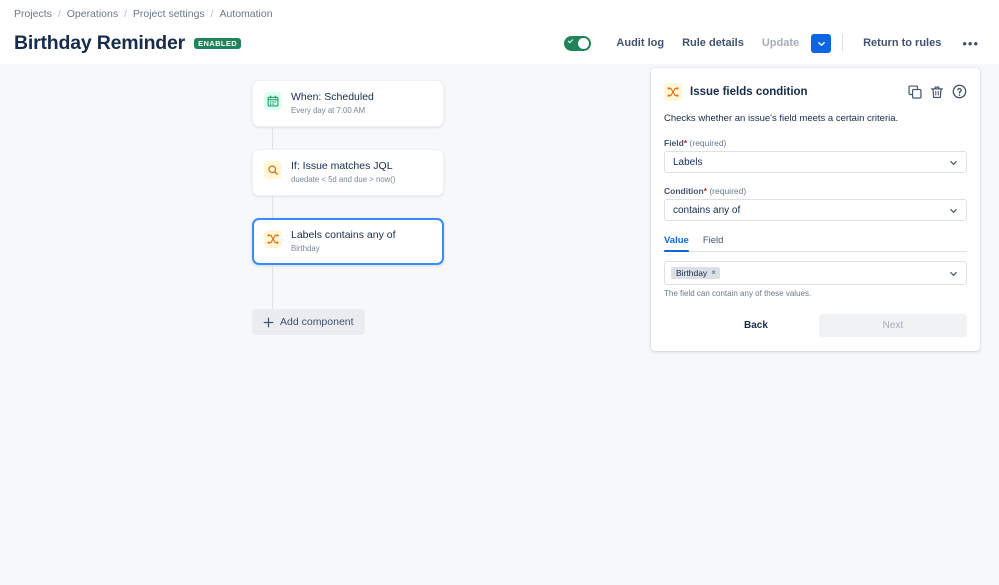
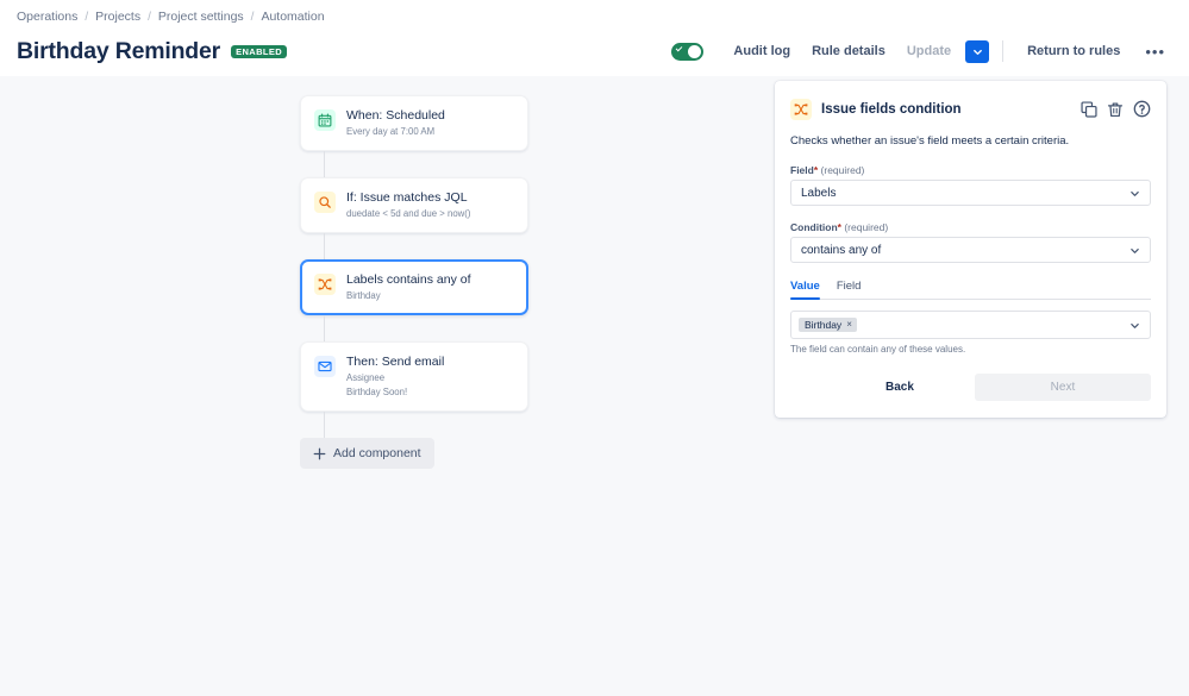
- Projects
+ Operations
  /
- Operations
+ Projects
  /
  Project settings
  /
  Automation
  Birthday Reminder
  ENABLED
  Audit log
  Rule details
  Update
  Return to rules
  •••
  When: Scheduled
  Every day at 7:00 AM
  If: Issue matches JQL
  duedate < 5d and due > now()
  Labels contains any of
  Birthday
+ Then: Send email
+ Assignee
+ Birthday Soon!
  Add component
  Issue fields condition
  Checks whether an issue's field meets a certain criteria.
  Field* (required)
  Labels
  Condition* (required)
  contains any of
  Value
  Field
  Birthday
  ×
  The field can contain any of these values.
  Back
  Next
